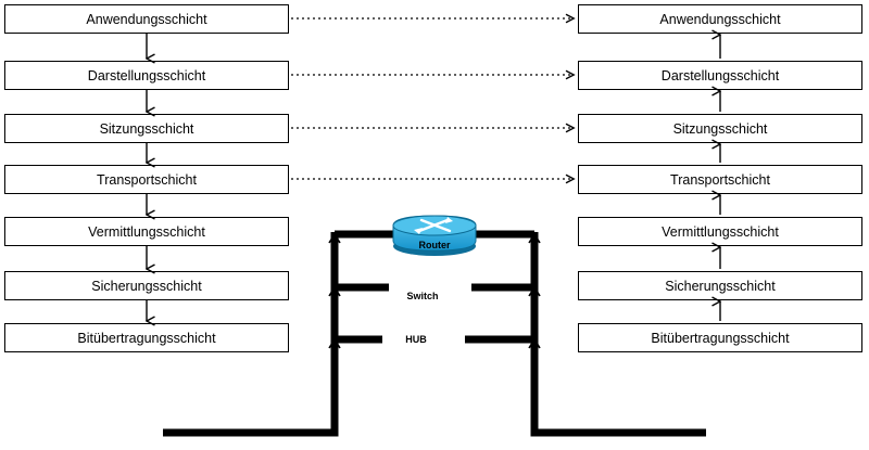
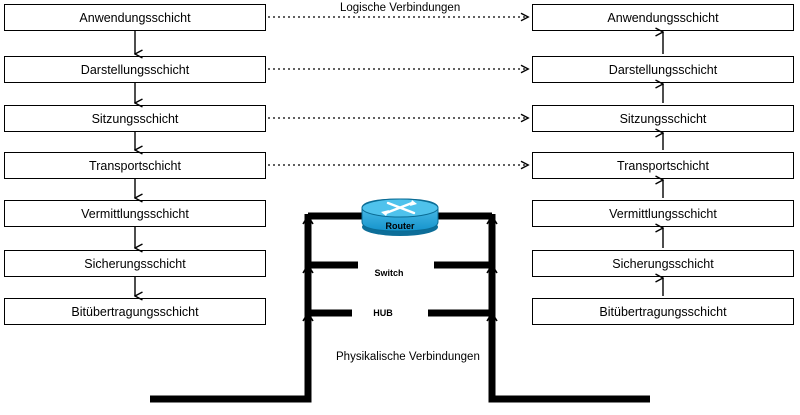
  Anwendungsschicht
  Darstellungsschicht
  Sitzungsschicht
  Transportschicht
  Vermittlungsschicht
  Sicherungsschicht
  Bitübertragungsschicht
  Anwendungsschicht
  Darstellungsschicht
  Sitzungsschicht
  Transportschicht
  Vermittlungsschicht
  Sicherungsschicht
  Bitübertragungsschicht
+ Logische Verbindungen
+ Physikalische Verbindungen
  Router
  Switch
  HUB
